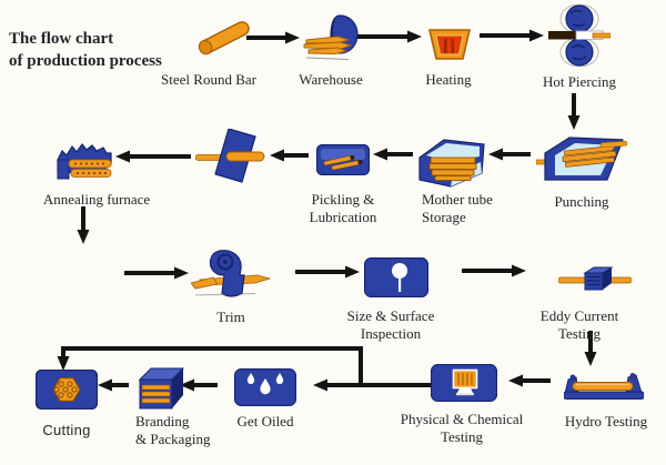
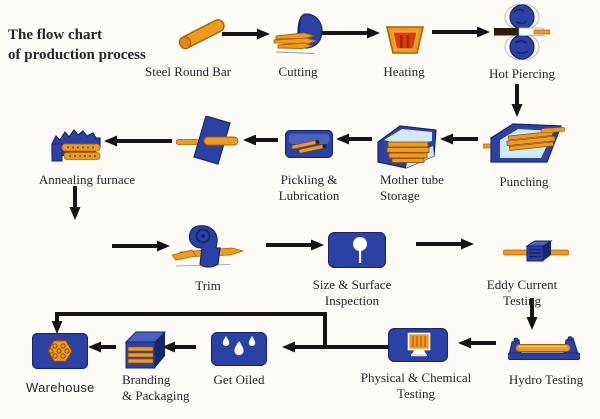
  The flow chart
  of production process
  Steel Round Bar
- Warehouse
+ Cutting
  Heating
  Hot Piercing
  Punching
  Mother tube
  Storage
  Pickling & Lubrication
  Annealing furnace
  Trim
  Size & Surface Inspection
  Eddy Current Testing
  Hydro Testing
  Physical & Chemical
  Testing
  Get Oiled
  Branding
  & Packaging
- Cutting
+ Warehouse
